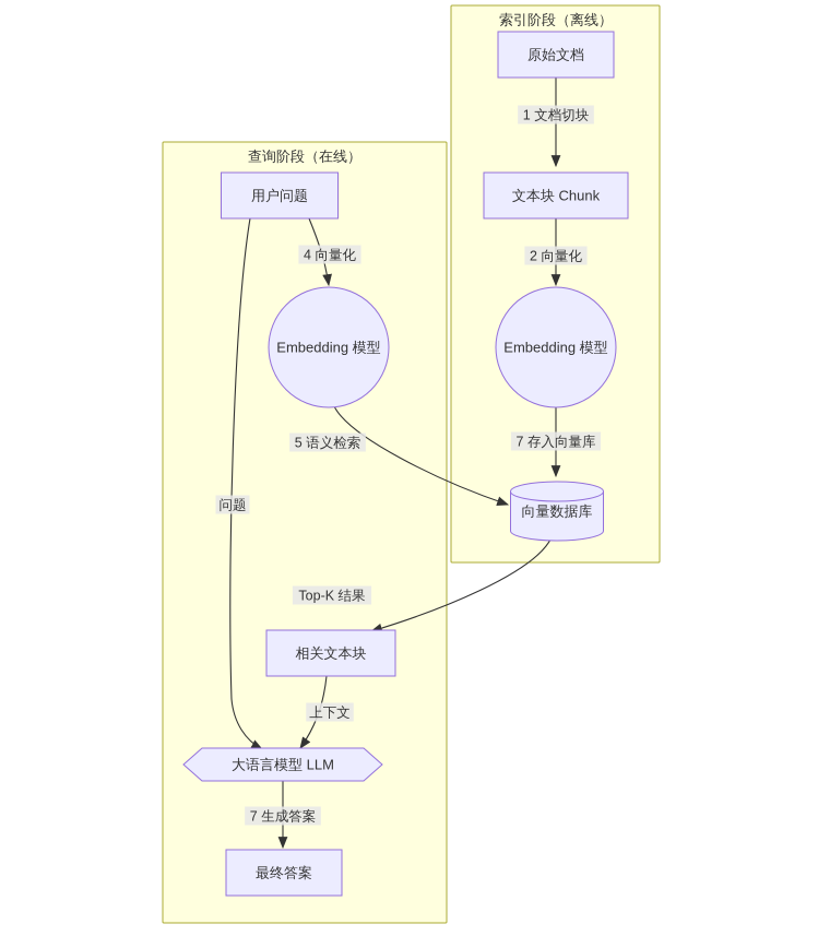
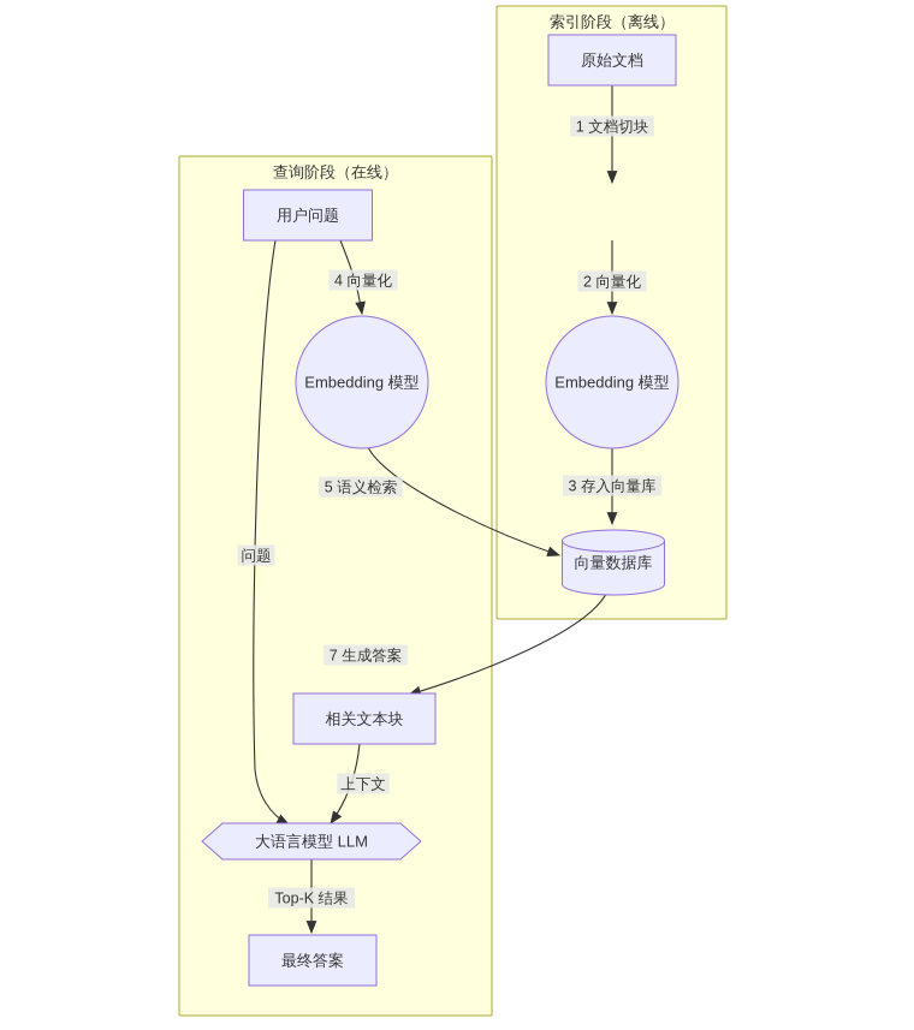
  索引阶段（离线）
  查询阶段（在线）
  原始文档
- 文本块 Chunk
  Embedding 模型
  向量数据库
  用户问题
  Embedding 模型
  相关文本块
  大语言模型 LLM
  最终答案
  1 文档切块
  2 向量化
- 7 存入向量库
+ 3 存入向量库
  4 向量化
  5 语义检索
- Top-K 结果
+ 7 生成答案
  上下文
  问题
- 7 生成答案
+ Top-K 结果
